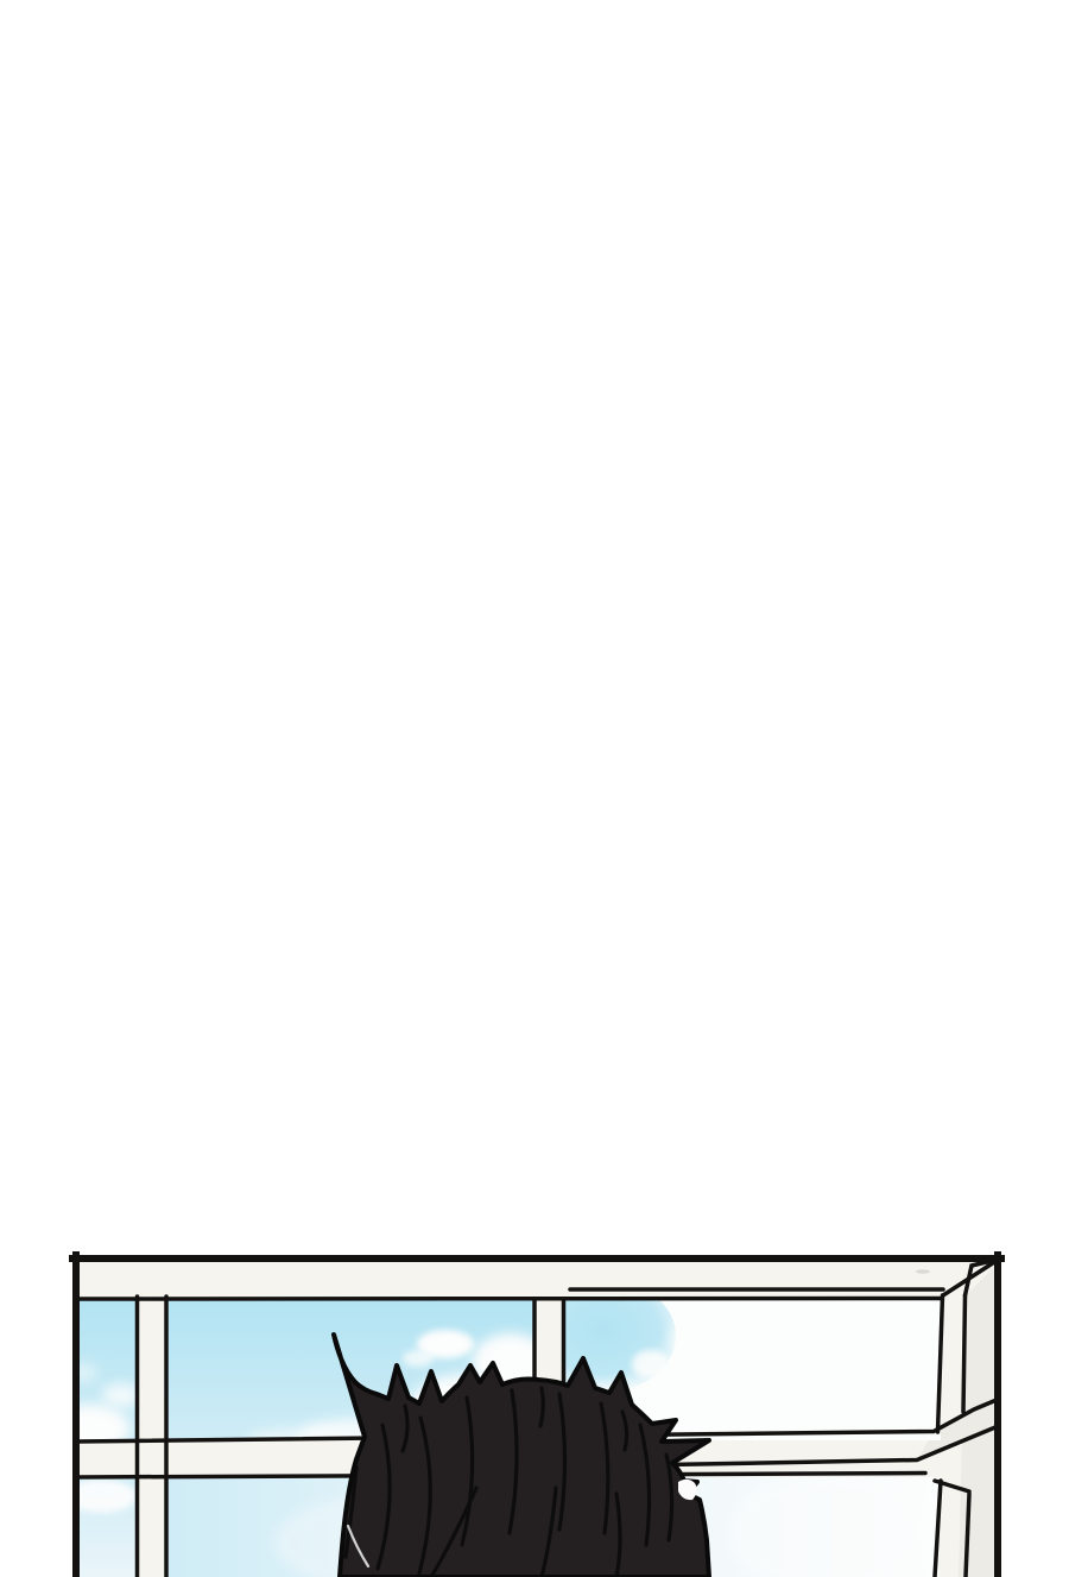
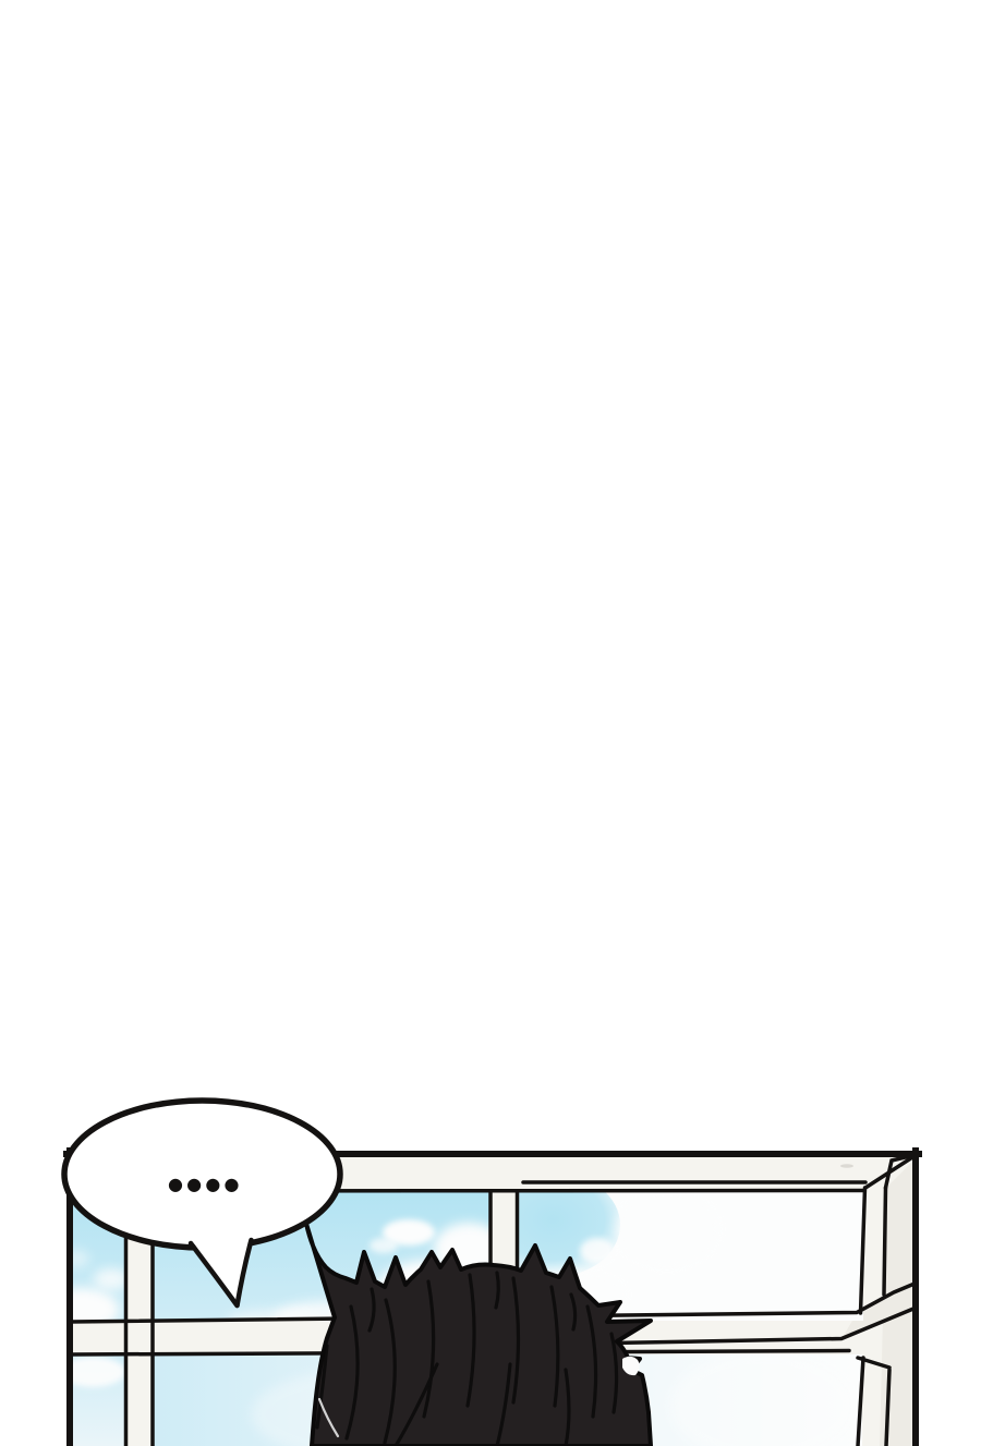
+ ●●●●
